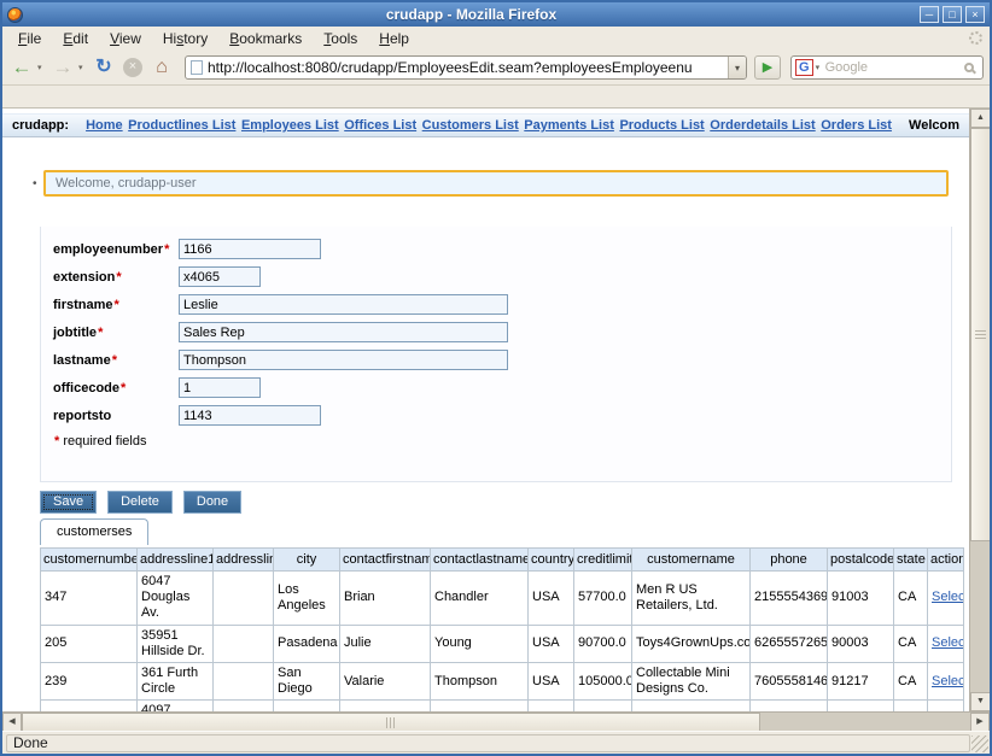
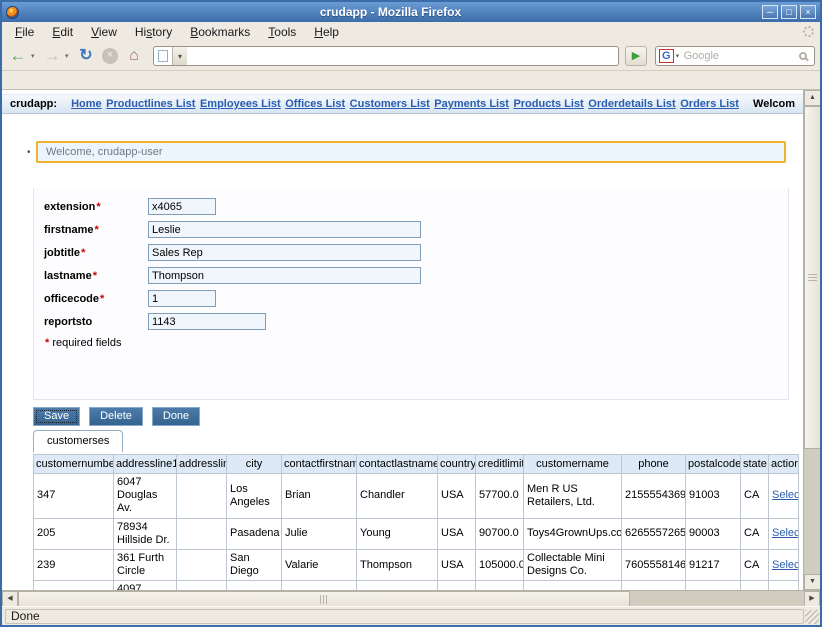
  crudapp - Mozilla Firefox
  ─
  □
  ×
  File
  Edit
  View
  History
  Bookmarks
  Tools
  Help
  ←
  →
  ↻
  ×
  ⌂
- http://localhost:8080/crudapp/EmployeesEdit.seam?employeesEmployeenu
  ▾
  ▶
  G
  Google
  crudapp:
  Home
  Productlines List
  Employees List
  Offices List
  Customers List
  Payments List
  Products List
  Orderdetails List
  Orders List
  Welcom
  •
  Welcome, crudapp-user
- employeenumber*
- 1166
  extension*
  x4065
  firstname*
  Leslie
  jobtitle*
  Sales Rep
  lastname*
  Thompson
  officecode*
  1
  reportsto
  1143
  * required fields
  Save
  Delete
  Done
  customerses
  customernumbe	addressline1	addressli	city	contactfirstnam	contactlastname	country	creditlimit	customername	phone	postalcode	state	action
  347	6047 Douglas Av.		Los Angeles	Brian	Chandler	USA	57700.0	Men R US Retailers, Ltd.	2155554369	91003	CA	Selec
- 205	35951 Hillside Dr.		Pasadena	Julie	Young	USA	90700.0	Toys4GrownUps.co	6265557265	90003	CA	Selec
+ 205	78934 Hillside Dr.		Pasadena	Julie	Young	USA	90700.0	Toys4GrownUps.co	6265557265	90003	CA	Selec
  239	361 Furth Circle		San Diego	Valarie	Thompson	USA	105000.0	Collectable Mini Designs Co.	7605558146	91217	CA	Selec
  Done
